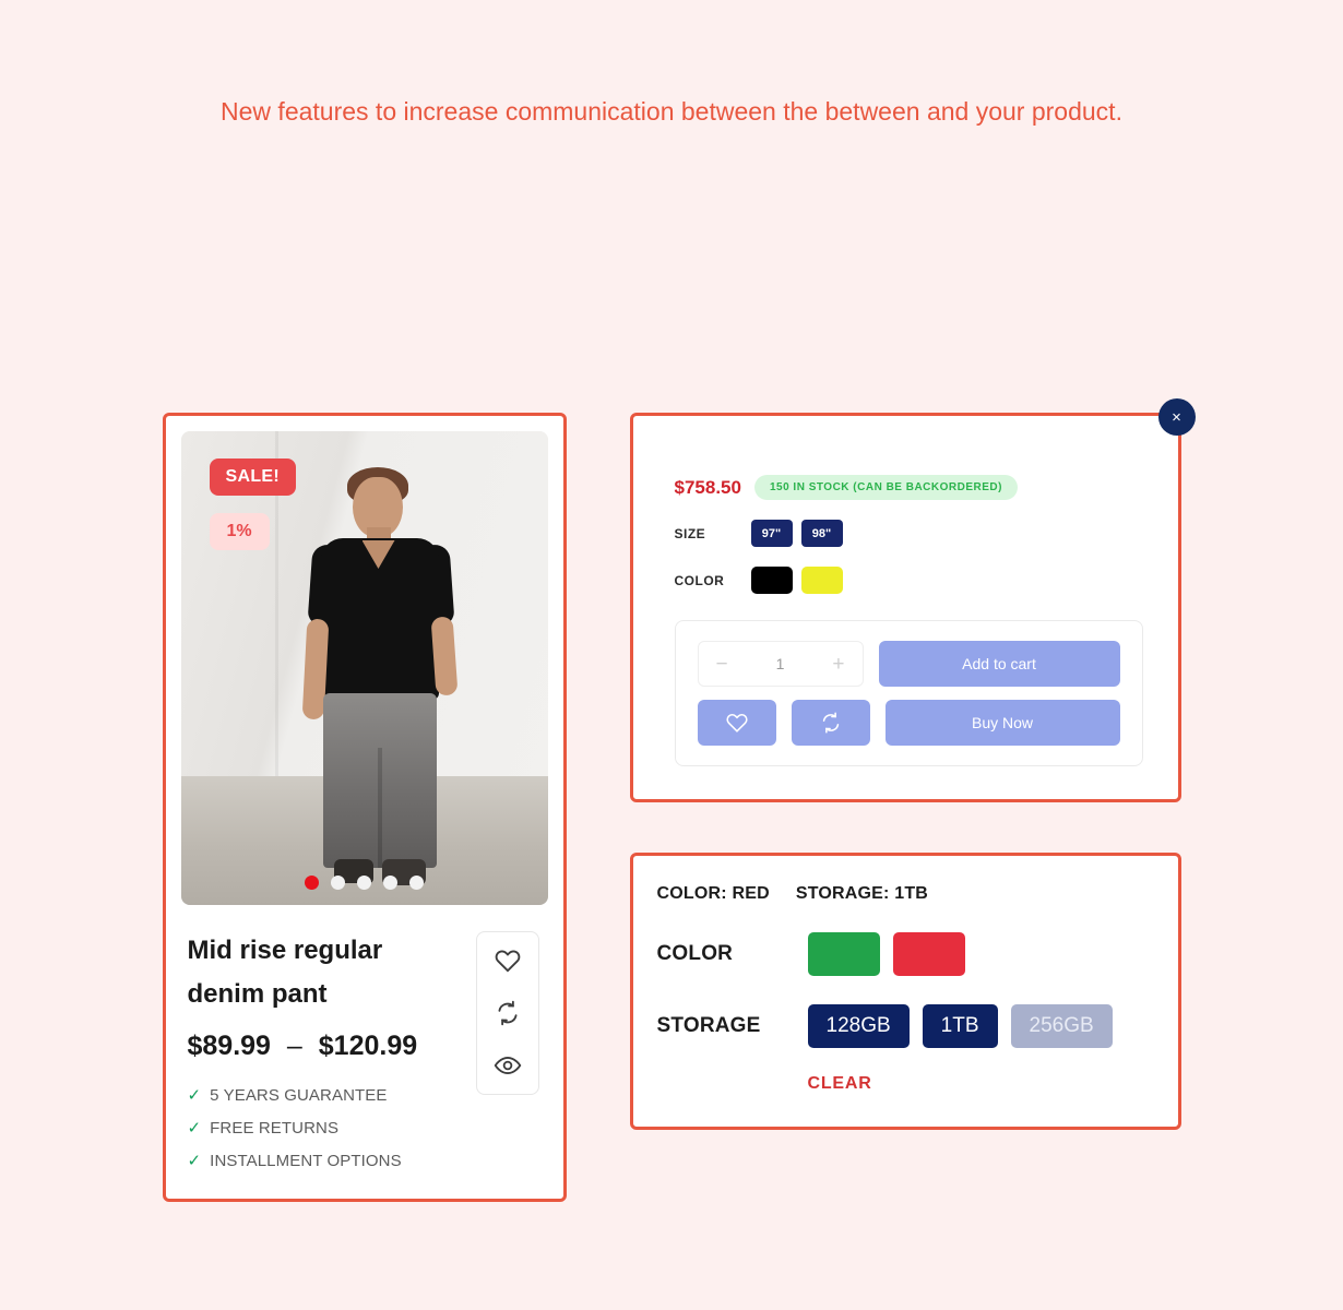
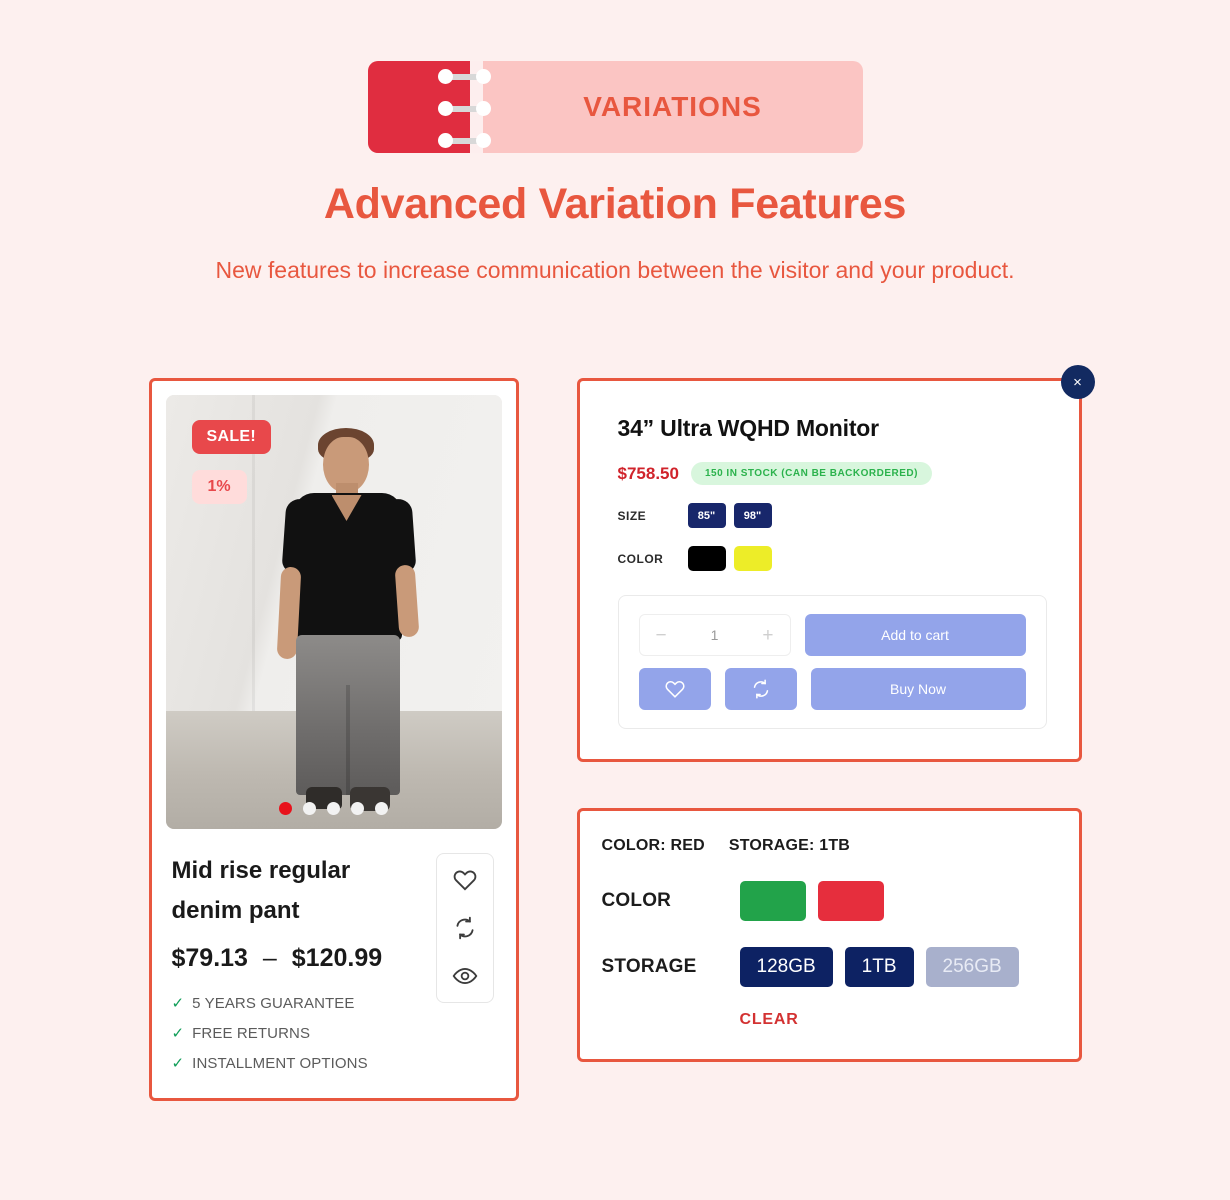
+ VARIATIONS
+ Advanced Variation Features
- New features to increase communication between the between and your product.
+ New features to increase communication between the visitor and your product.
  SALE!
  1%
  Mid rise regular denim pant
- $89.99 – $120.99
+ $79.13 – $120.99
  ✓
  5 YEARS GUARANTEE
  ✓
  FREE RETURNS
  ✓
  INSTALLMENT OPTIONS
  ×
+ 34” Ultra WQHD Monitor
  $758.50
  150 IN STOCK (CAN BE BACKORDERED)
  SIZE
- 97"
+ 85"
  98"
  COLOR
  −
  1
  +
  Add to cart
  Buy Now
  COLOR: RED
  STORAGE: 1TB
  COLOR
  STORAGE
  128GB
  1TB
  256GB
  CLEAR
